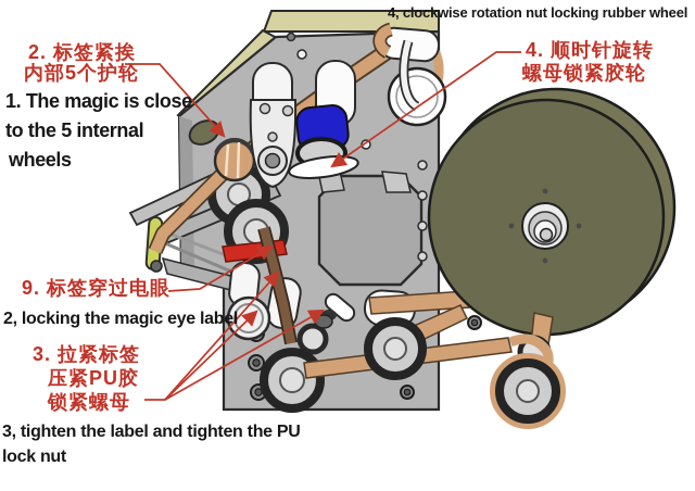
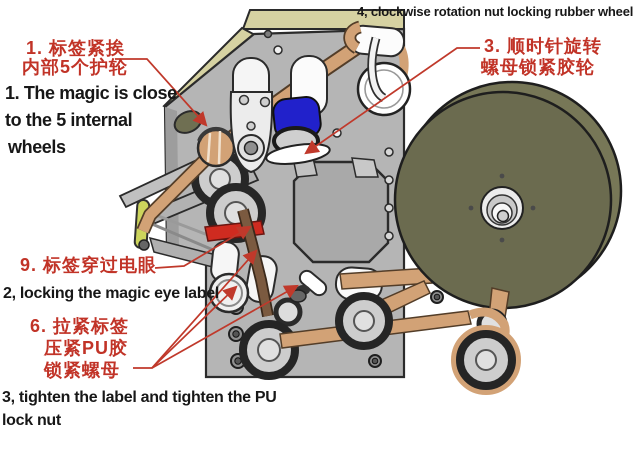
- 2. 标签紧挨
+ 1. 标签紧挨
  内部5个护轮
  1. The magic is close
  to the 5 internal
  wheels
  9. 标签穿过电眼
  2, locking the magic eye label
- 3. 拉紧标签
+ 6. 拉紧标签
  压紧PU胶
  锁紧螺母
  3, tighten the label and tighten the PU
  lock nut
  4, clockwise rotation nut locking rubber wheel
- 4. 顺时针旋转
+ 3. 顺时针旋转
  螺母锁紧胶轮
